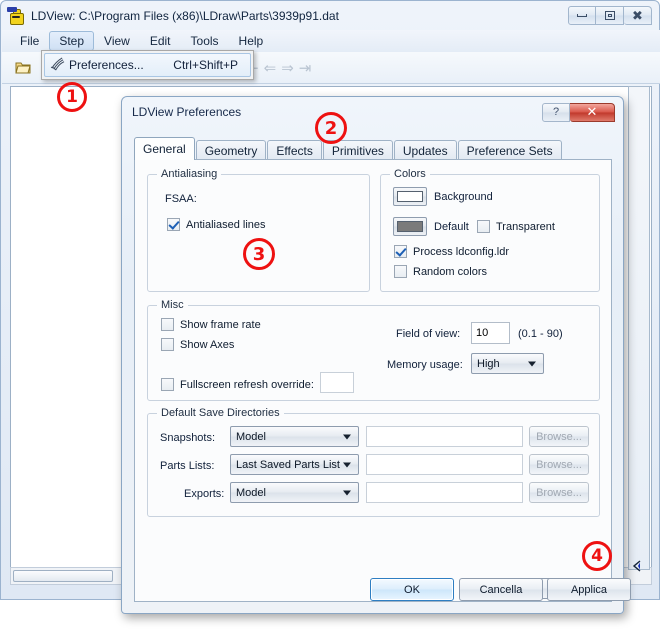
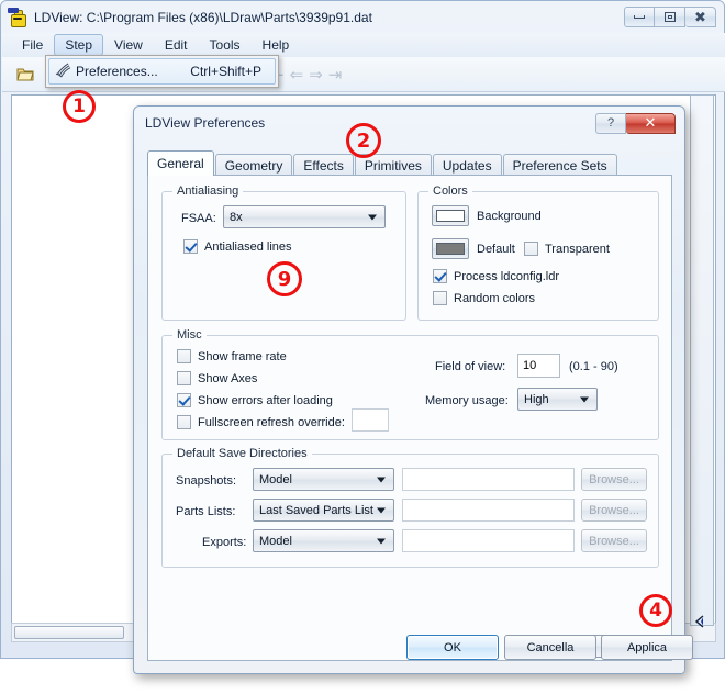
  LDView: C:\Program Files (x86)\LDraw\Parts\3939p91.dat
  ✖
  File
  Step
  View
  Edit
  Tools
  Help
  ⇐
  ⇒
  ⇥
  Preferences...
  Ctrl+Shift+P
  LDView Preferences
  ?
  ✕
  General
  Geometry
  Effects
  Primitives
  Updates
  Preference Sets
  Antialiasing
  FSAA:
+ 8x
  Antialiased lines
  Colors
  Background
  Default
  Transparent
  Process ldconfig.ldr
  Random colors
  Misc
  Show frame rate
  Show Axes
+ Show errors after loading
  Fullscreen refresh override:
  Field of view:
  10
  (0.1 - 90)
  Memory usage:
  High
  Default Save Directories
  Snapshots:
  Model
  Browse...
  Parts Lists:
  Last Saved Parts List
  Browse...
  Exports:
  Model
  Browse...
  OK
  Cancella
  Applica
  1
  2
- 3
+ 9
  4
